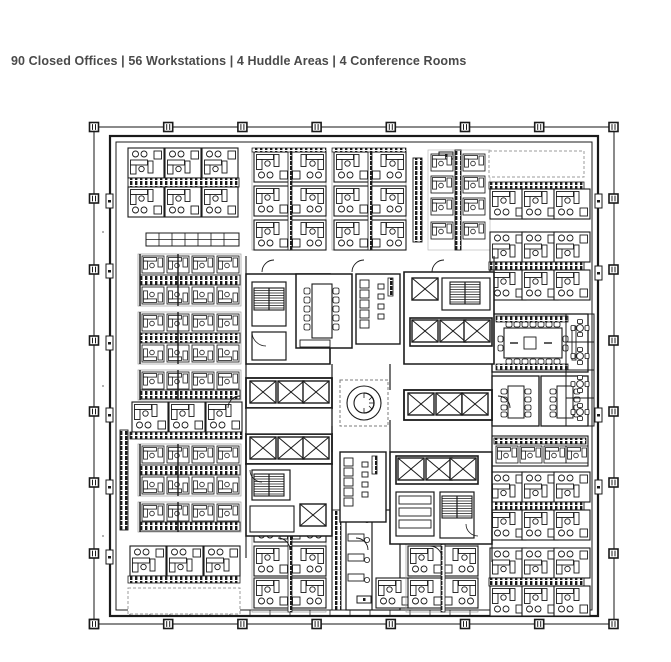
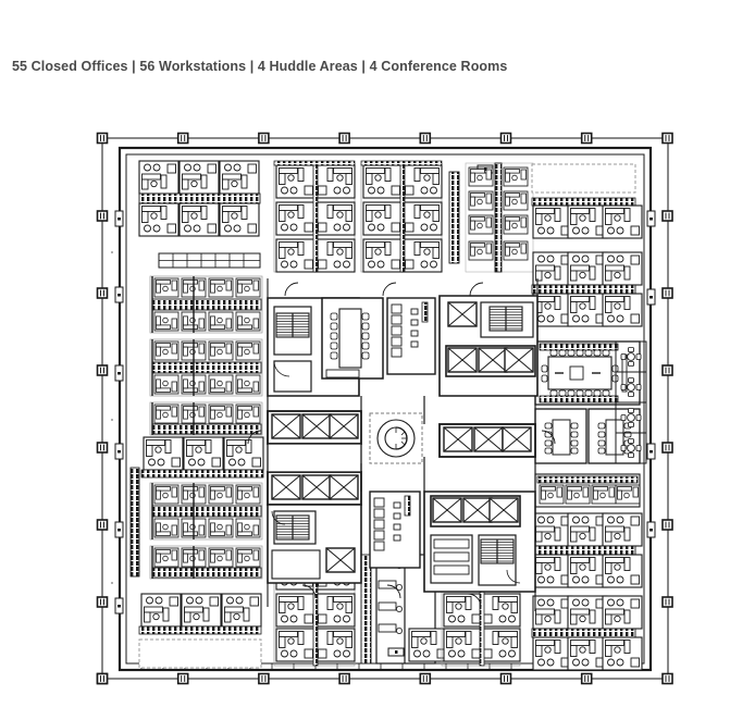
- 90 Closed Offices | 56 Workstations | 4 Huddle Areas | 4 Conference Rooms
+ 55 Closed Offices | 56 Workstations | 4 Huddle Areas | 4 Conference Rooms
